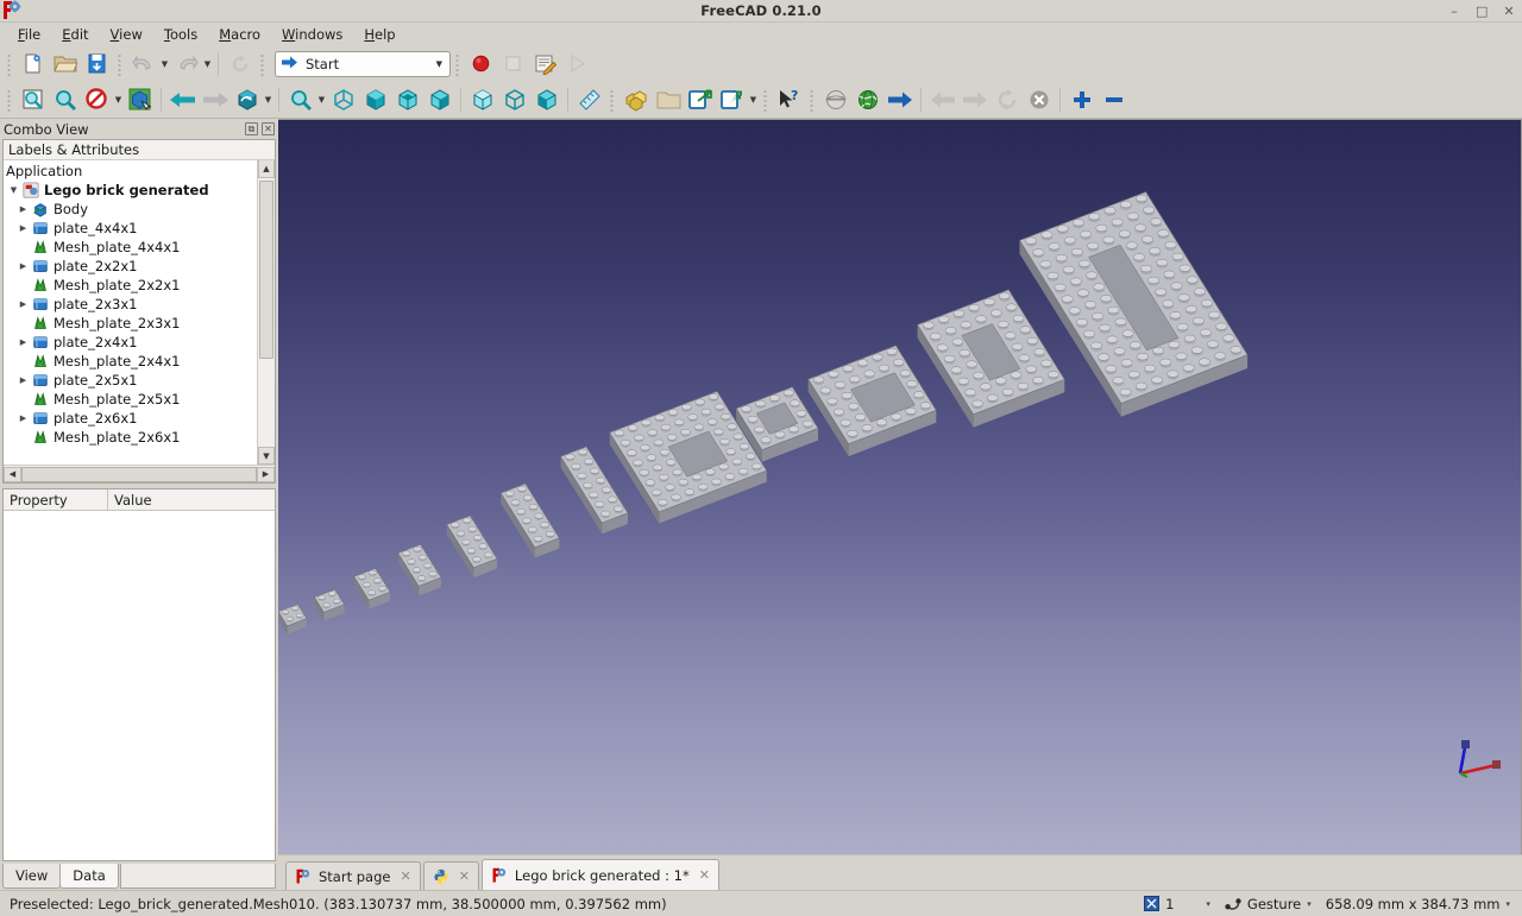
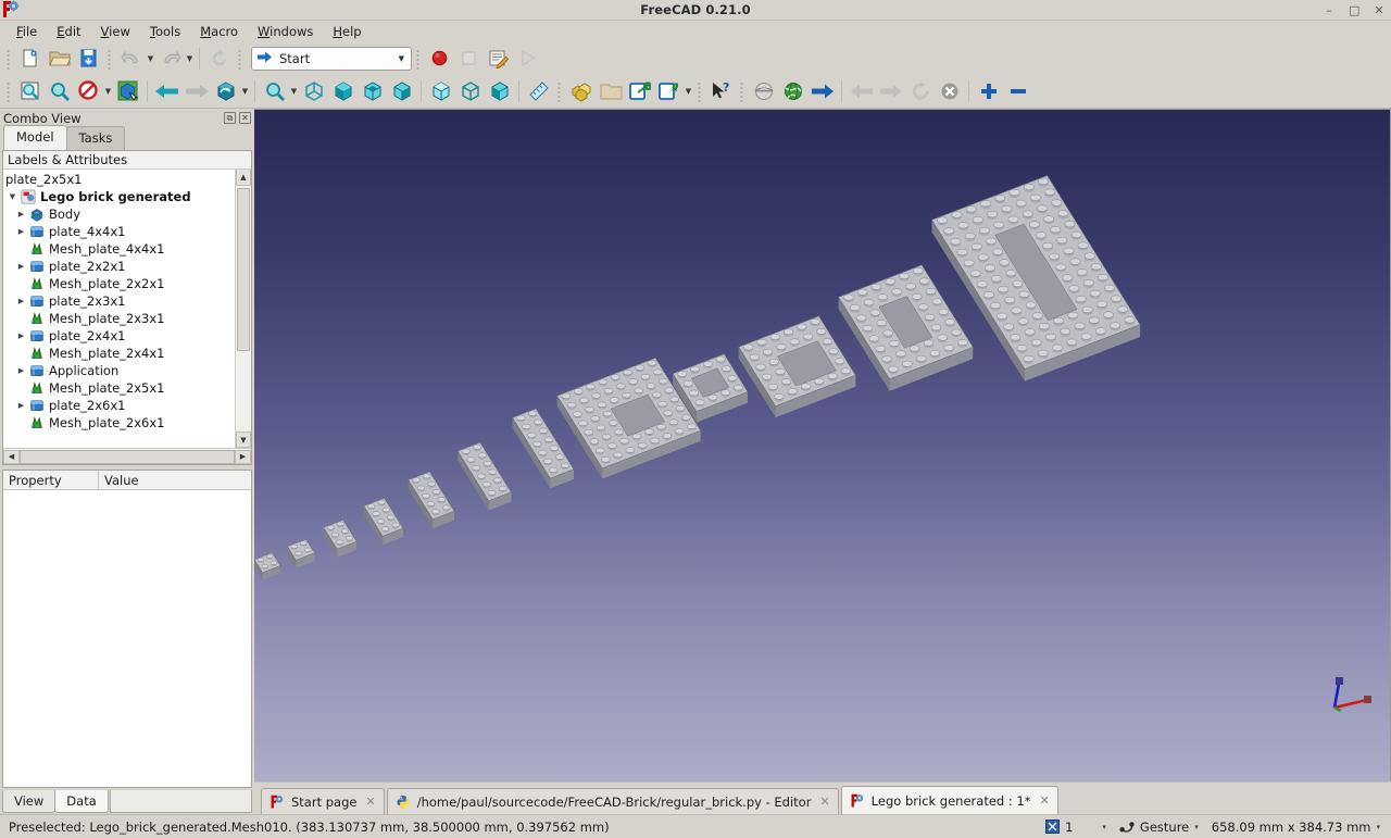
  FreeCAD 0.21.0
  –
  □
  ✕
  File
  Edit
  View
  Tools
  Macro
  Windows
  Help
  ▼
  ▼
  Start
  ▼
  ▼
  ▼
  ▼
  ▼
  ?
  Combo View
  ⧉
  ✕
+ Model
+ Tasks
  Labels & Attributes
- Application
+ plate_2x5x1
  ▼
  Lego brick generated
  ▶
  Body
  ▶
  plate_4x4x1
  Mesh_plate_4x4x1
  ▶
  plate_2x2x1
  Mesh_plate_2x2x1
  ▶
  plate_2x3x1
  Mesh_plate_2x3x1
  ▶
  plate_2x4x1
  Mesh_plate_2x4x1
  ▶
- plate_2x5x1
+ Application
  Mesh_plate_2x5x1
  ▶
  plate_2x6x1
  Mesh_plate_2x6x1
  ▲
  ▼
  ◀
  ▶
  Property
  Value
  View
  Data
  Start page
  ✕
+ /home/paul/sourcecode/FreeCAD-Brick/regular_brick.py - Editor
  ✕
  Lego brick generated : 1*
  ✕
  Preselected: Lego_brick_generated.Mesh010. (383.130737 mm, 38.500000 mm, 0.397562 mm)
  1
  ▾
  Gesture
  ▾
  658.09 mm x 384.73 mm
  ▾
